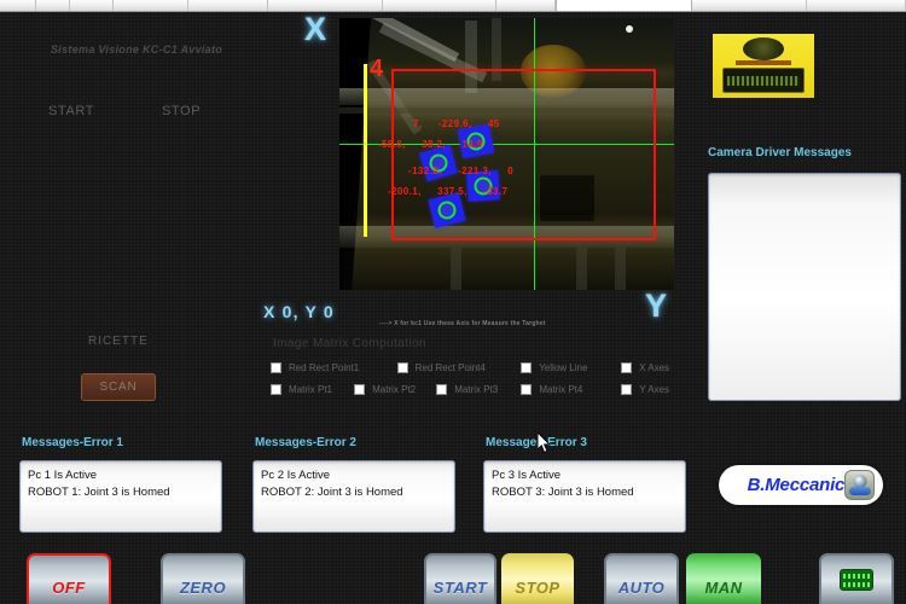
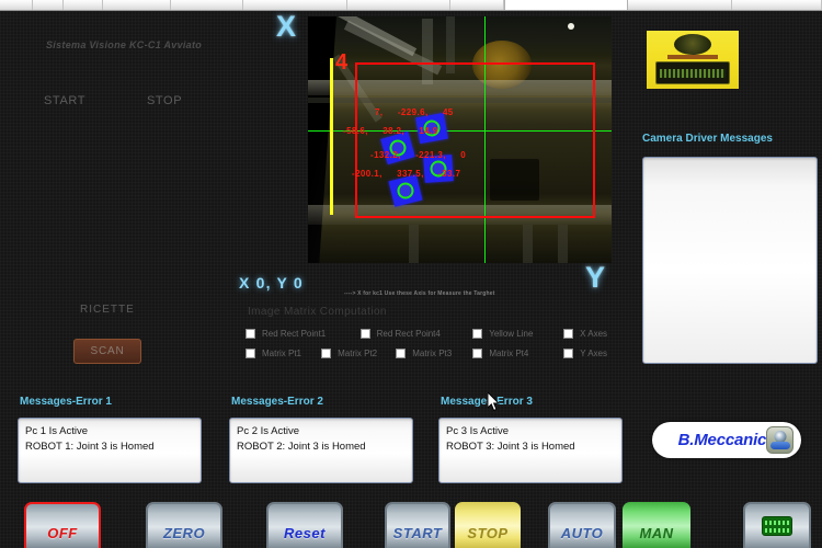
  Sistema Visione KC-C1 Avviato
  START
  STOP
  X
  Y
  4
  7, -229.6, 45
  -58.6, 38.2, 14.9
  -132.2, -221.3, 0
  -200.1, 337.5, -33.7
  X 0, Y 0
  Image Matrix Computation
  Red Rect Point1
  Red Rect Point4
  Yellow Line
  X Axes
  Matrix Pt1
  Matrix Pt2
  Matrix Pt3
  Matrix Pt4
  Y Axes
  Camera Driver Messages
  RICETTE
  SCAN
  Messages-Error 1
  Pc 1 Is Active
  ROBOT 1: Joint 3 is Homed
  Messages-Error 2
  Pc 2 Is Active
  ROBOT 2: Joint 3 is Homed
  MessageError 3
  Pc 3 Is Active
  ROBOT 3: Joint 3 is Homed
  B.Meccanic
  OFF
  ZERO
+ Reset
  START
  STOP
  AUTO
  MAN
